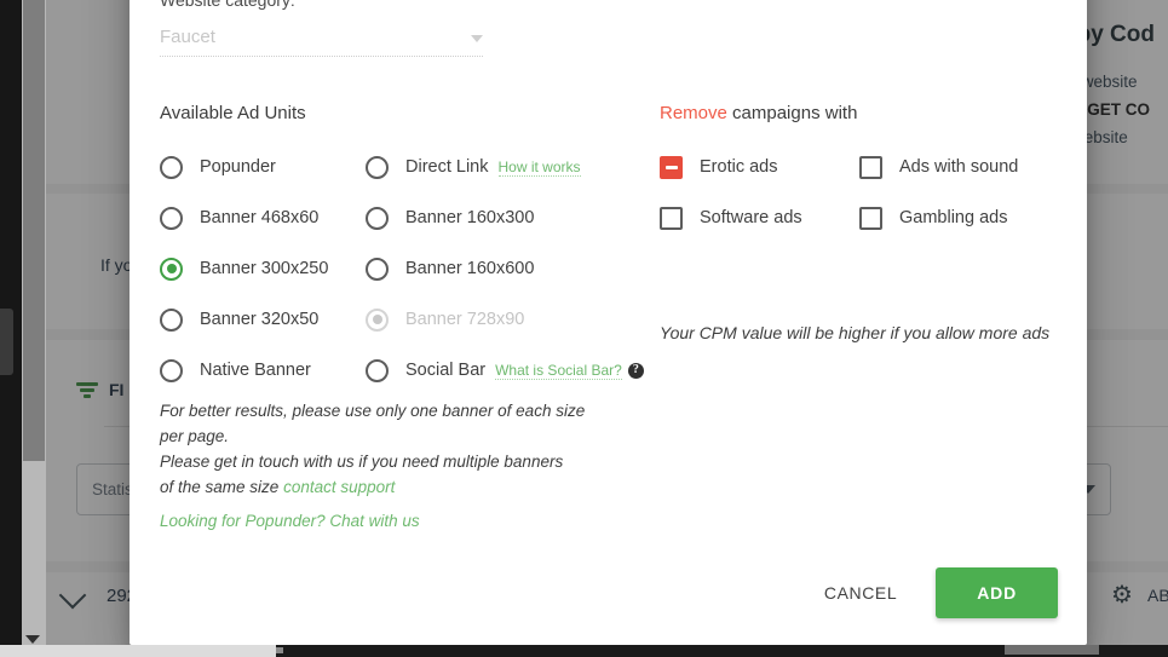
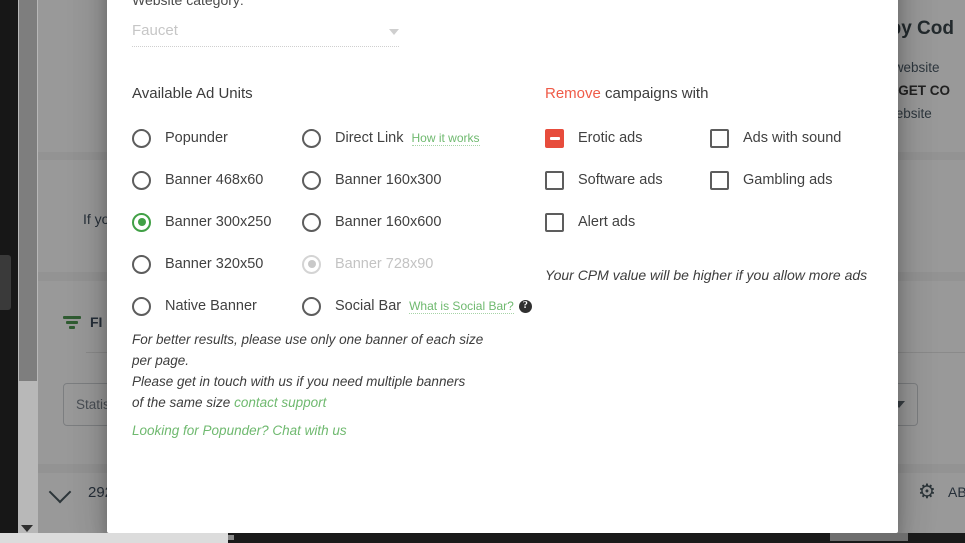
  website
  ebsite
  If yo
  FI
  Stati
  ⚙
  AB
  Website category:
  Faucet
  Available Ad Units
  Remove campaigns with
  Popunder
  Direct Link
  How it works
  Banner 468x60
  Banner 160x300
  Banner 300x250
  Banner 160x600
  Banner 320x50
  Banner 728x90
  Native Banner
  Social Bar
  What is Social Bar?
  ?
  Erotic ads
  Ads with sound
  Software ads
  Gambling ads
+ Alert ads
  Your CPM value will be higher if you allow more ads
  For better results, please use only one banner of each size
  per page.
  Please get in touch with us if you need multiple banners
  of the same size contact support
  Looking for Popunder? Chat with us
- CANCEL
- ADD
